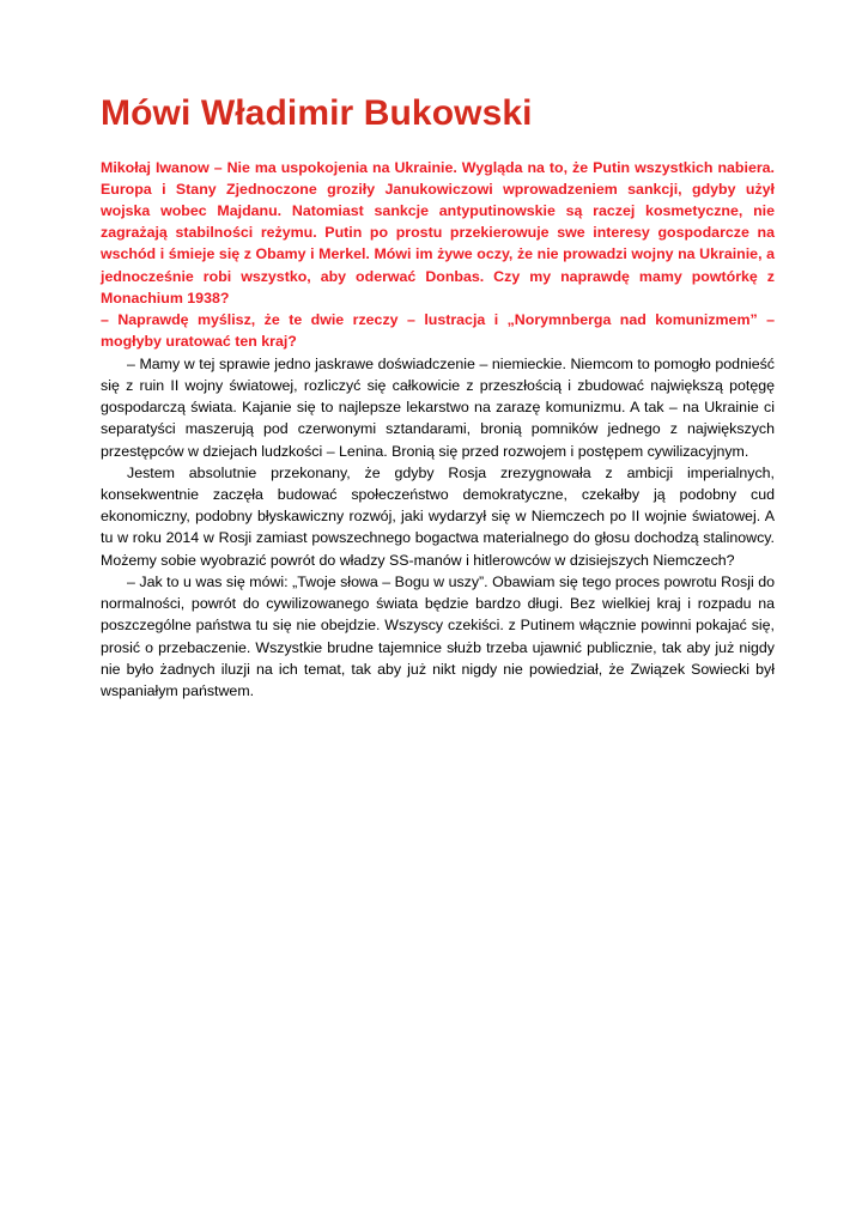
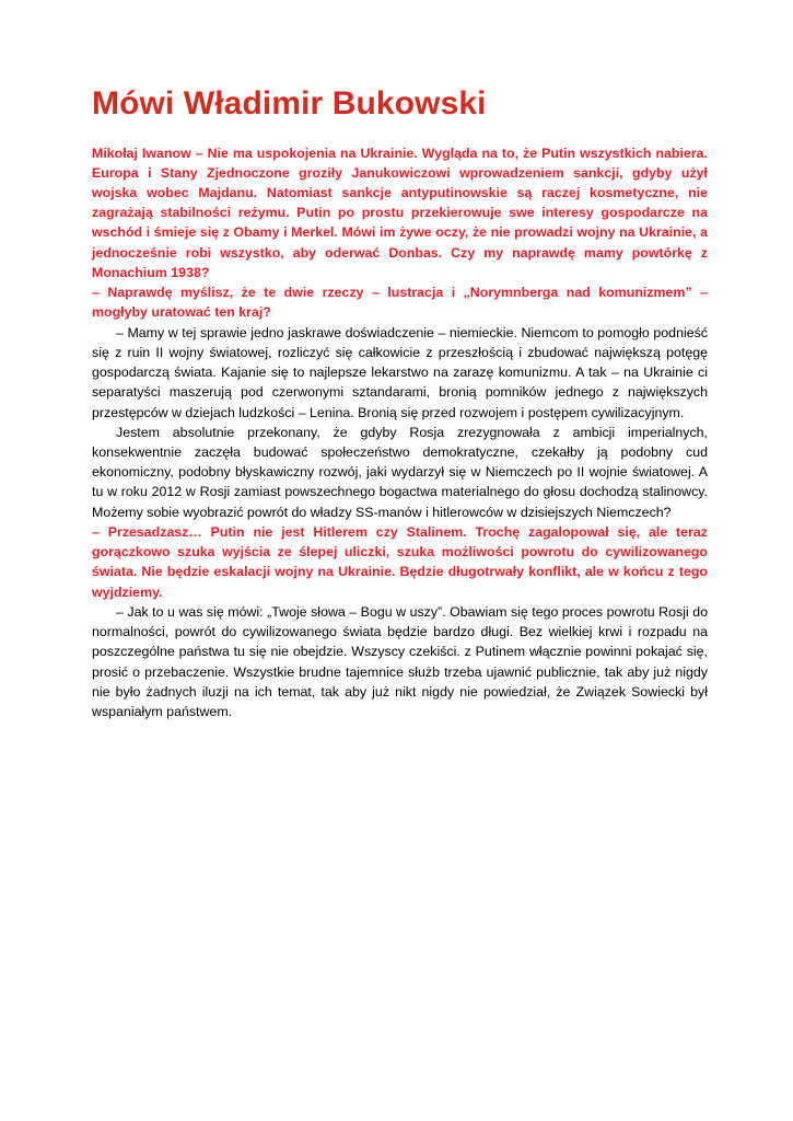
  Mówi Władimir Bukowski
  Mikołaj Iwanow – Nie ma uspokojenia na Ukrainie. Wygląda na to, że Putin wszystkich nabiera. Europa i Stany Zjednoczone groziły Janukowiczowi wprowadzeniem sankcji, gdyby użył wojska wobec Majdanu. Natomiast sankcje antyputinowskie są raczej kosmetyczne, nie zagrażają stabilności reżymu. Putin po prostu przekierowuje swe interesy gospodarcze na wschód i śmieje się z Obamy i Merkel. Mówi im żywe oczy, że nie prowadzi wojny na Ukrainie, a jednocześnie robi wszystko, aby oderwać Donbas. Czy my naprawdę mamy powtórkę z Monachium 1938?
  – Naprawdę myślisz, że te dwie rzeczy – lustracja i „Norymnberga nad komunizmem” – mogłyby uratować ten kraj?
  – Mamy w tej sprawie jedno jaskrawe doświadczenie – niemieckie. Niemcom to pomogło podnieść się z ruin II wojny światowej, rozliczyć się całkowicie z przeszłością i zbudować największą potęgę gospodarczą świata. Kajanie się to najlepsze lekarstwo na zarazę komunizmu. A tak – na Ukrainie ci separatyści maszerują pod czerwonymi sztandarami, bronią pomników jednego z największych przestępców w dziejach ludzkości – Lenina. Bronią się przed rozwojem i postępem cywilizacyjnym.
- Jestem absolutnie przekonany, że gdyby Rosja zrezygnowała z ambicji imperialnych, konsekwentnie zaczęła budować społeczeństwo demokratyczne, czekałby ją podobny cud ekonomiczny, podobny błyskawiczny rozwój, jaki wydarzył się w Niemczech po II wojnie światowej. A tu w roku 2014 w Rosji zamiast powszechnego bogactwa materialnego do głosu dochodzą stalinowcy. Możemy sobie wyobrazić powrót do władzy SS-manów i hitlerowców w dzisiejszych Niemczech?
+ Jestem absolutnie przekonany, że gdyby Rosja zrezygnowała z ambicji imperialnych, konsekwentnie zaczęła budować społeczeństwo demokratyczne, czekałby ją podobny cud ekonomiczny, podobny błyskawiczny rozwój, jaki wydarzył się w Niemczech po II wojnie światowej. A tu w roku 2012 w Rosji zamiast powszechnego bogactwa materialnego do głosu dochodzą stalinowcy. Możemy sobie wyobrazić powrót do władzy SS-manów i hitlerowców w dzisiejszych Niemczech?
+ – Przesadzasz… Putin nie jest Hitlerem czy Stalinem. Trochę zagalopował się, ale teraz gorączkowo szuka wyjścia ze ślepej uliczki, szuka możliwości powrotu do cywilizowanego świata. Nie będzie eskalacji wojny na Ukrainie. Będzie długotrwały konflikt, ale w końcu z tego wyjdziemy.
- – Jak to u was się mówi: „Twoje słowa – Bogu w uszy”. Obawiam się tego proces powrotu Rosji do normalności, powrót do cywilizowanego świata będzie bardzo długi. Bez wielkiej kraj i rozpadu na poszczególne państwa tu się nie obejdzie. Wszyscy czekiści. z Putinem włącznie powinni pokajać się, prosić o przebaczenie. Wszystkie brudne tajemnice służb trzeba ujawnić publicznie, tak aby już nigdy nie było żadnych iluzji na ich temat, tak aby już nikt nigdy nie powiedział, że Związek Sowiecki był wspaniałym państwem.
+ – Jak to u was się mówi: „Twoje słowa – Bogu w uszy”. Obawiam się tego proces powrotu Rosji do normalności, powrót do cywilizowanego świata będzie bardzo długi. Bez wielkiej krwi i rozpadu na poszczególne państwa tu się nie obejdzie. Wszyscy czekiści. z Putinem włącznie powinni pokajać się, prosić o przebaczenie. Wszystkie brudne tajemnice służb trzeba ujawnić publicznie, tak aby już nigdy nie było żadnych iluzji na ich temat, tak aby już nikt nigdy nie powiedział, że Związek Sowiecki był wspaniałym państwem.
